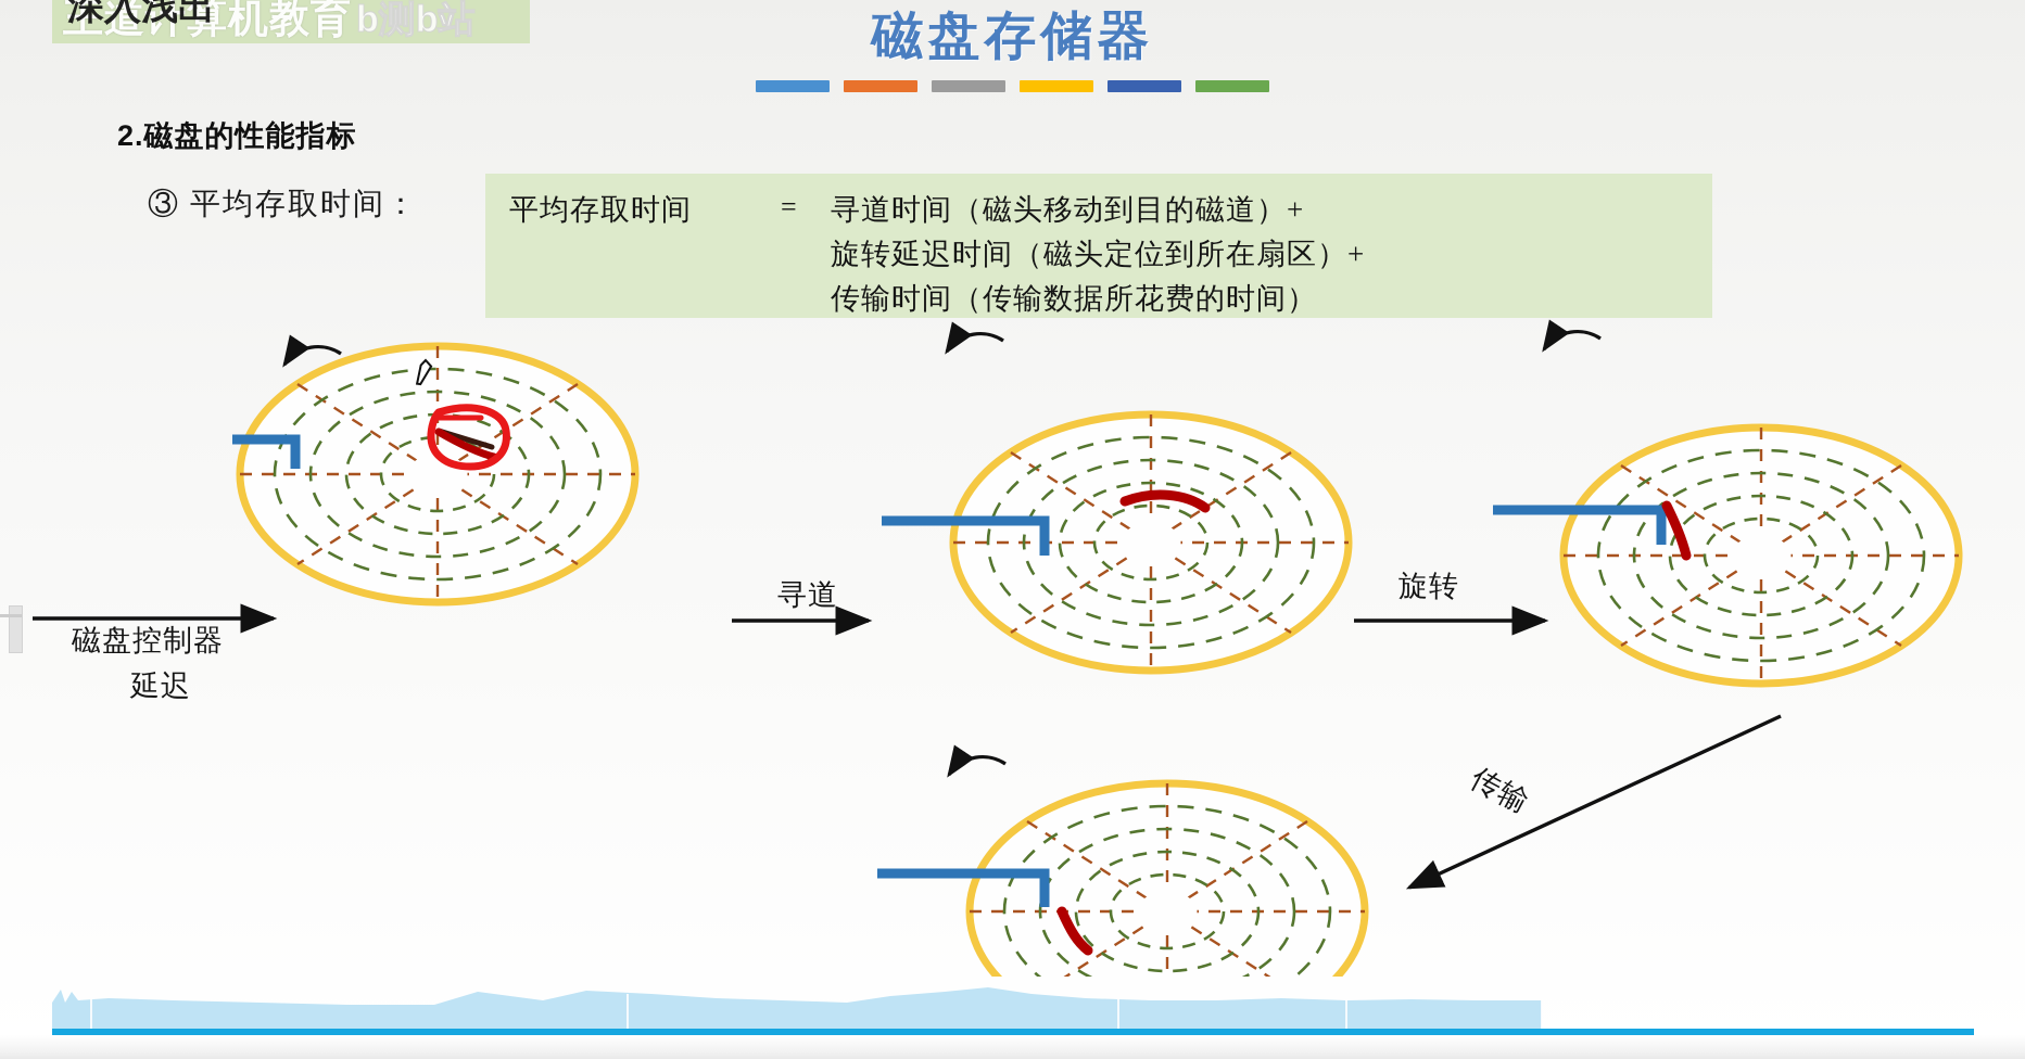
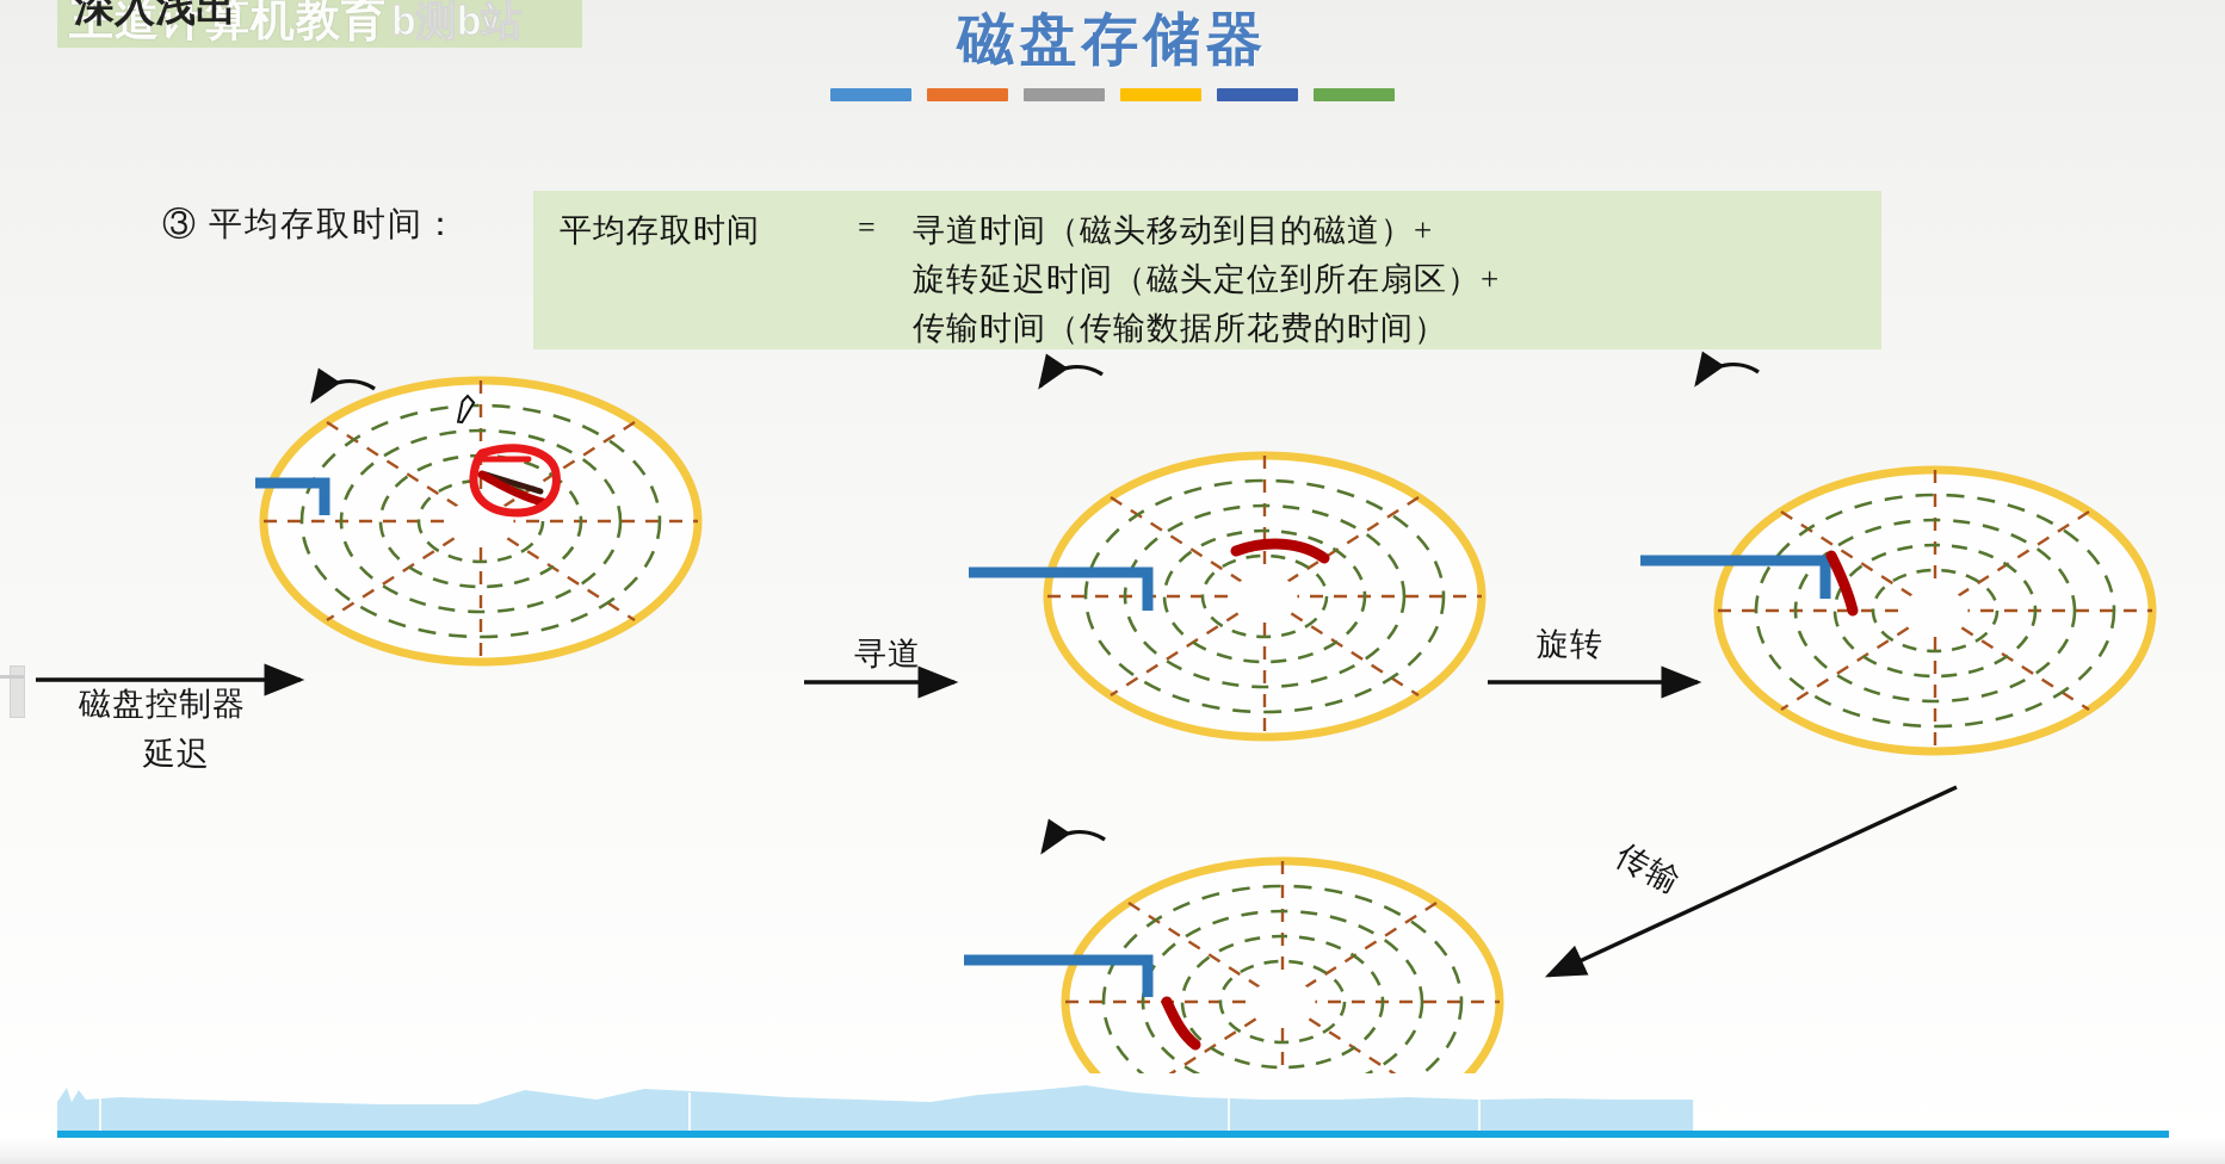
  王道计算机教育
  b测b站
  深入浅出
  磁盘存储器
- 2.磁盘的性能指标
  ③ 平均存取时间：
  平均存取时间
  =
  寻道时间（磁头移动到目的磁道）+
  旋转延迟时间（磁头定位到所在扇区）+
  传输时间（传输数据所花费的时间）
  磁盘控制器
  延迟
  寻道
  旋转
